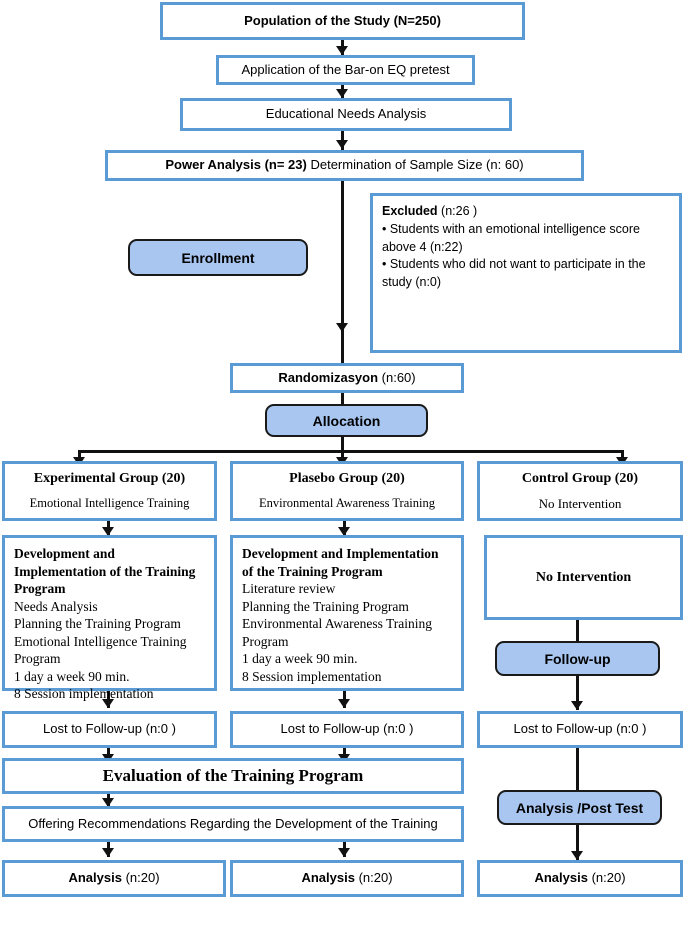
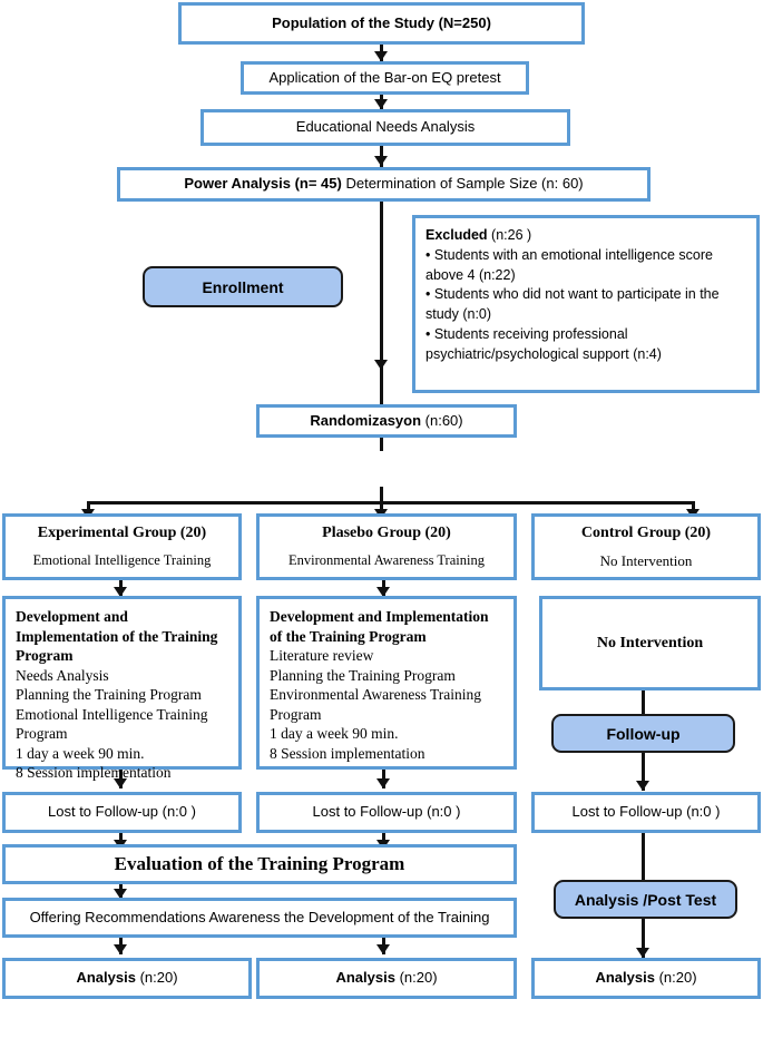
  Population of the Study (N=250)
  Application of the Bar-on EQ pretest
  Educational Needs Analysis
- Power Analysis (n= 23) Determination of Sample Size (n: 60)
+ Power Analysis (n= 45) Determination of Sample Size (n: 60)
  Enrollment
  Excluded (n:26 )
  • Students with an emotional intelligence score above 4 (n:22)
  • Students who did not want to participate in the study (n:0)
+ • Students receiving professional psychiatric/psychological support (n:4)
  Randomizasyon (n:60)
- Allocation
  Experimental Group (20)
  Emotional Intelligence Training
  Plasebo Group (20)
  Environmental Awareness Training
  Control Group (20)
  No Intervention
  Development and Implementation of the Training Program
  Needs Analysis
  Planning the Training Program
  Emotional Intelligence Training Program
  1 day a week 90 min.
  8 Session implementation
  Development and Implementation of the Training Program
  Literature review
  Planning the Training Program
  Environmental Awareness Training Program
  1 day a week 90 min.
  8 Session implementation
  No Intervention
  Follow-up
  Lost to Follow-up (n:0 )
  Lost to Follow-up (n:0 )
  Lost to Follow-up (n:0 )
  Evaluation of the Training Program
- Offering Recommendations Regarding the Development of the Training
+ Offering Recommendations Awareness the Development of the Training
  Analysis /Post Test
  Analysis (n:20)
  Analysis (n:20)
  Analysis (n:20)
